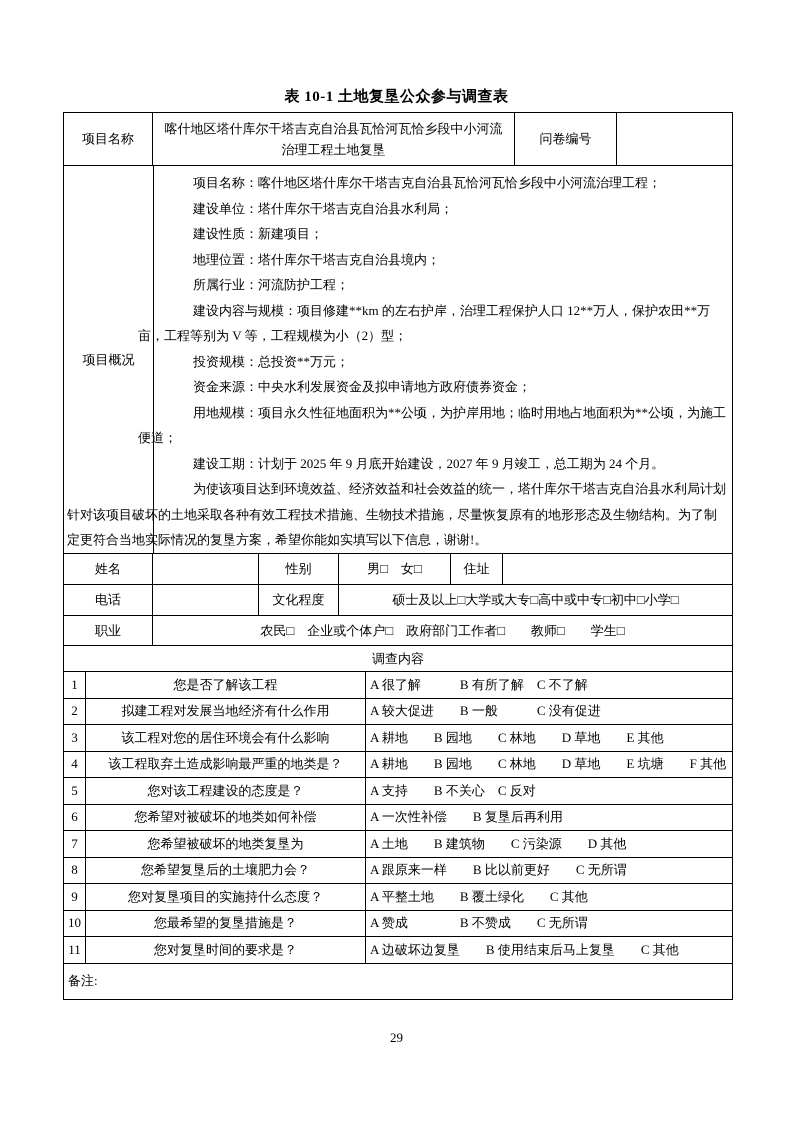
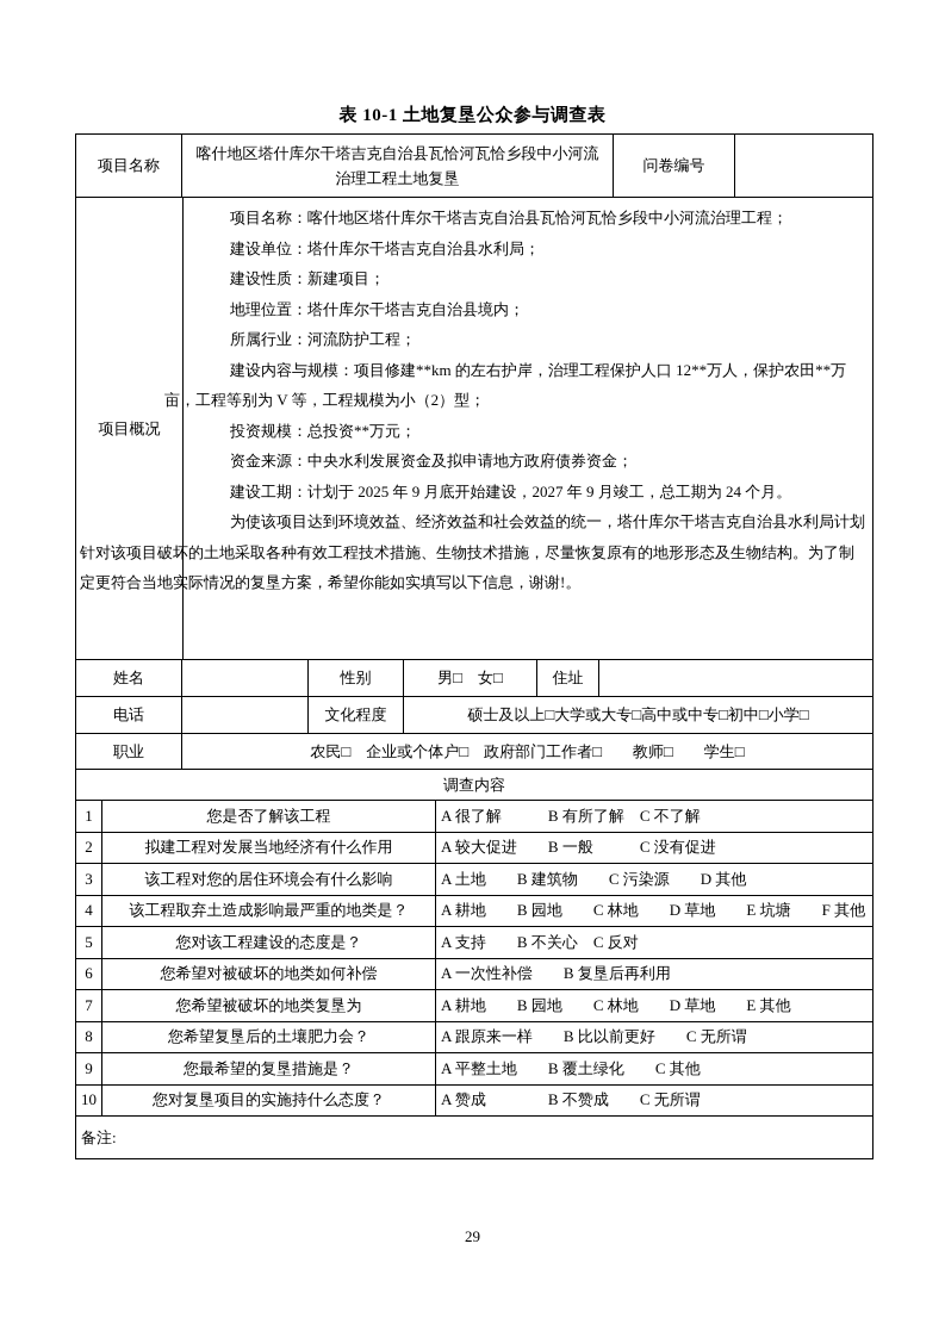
  表 10-1 土地复垦公众参与调查表
  项目名称
  喀什地区塔什库尔干塔吉克自治县瓦恰河瓦恰乡段中小河流治理工程土地复垦
  问卷编号
  项目概况
  项目名称：喀什地区塔什库尔干塔吉克自治县瓦恰河瓦恰乡段中小河流治理工程；
  建设单位：塔什库尔干塔吉克自治县水利局；
  建设性质：新建项目；
  地理位置：塔什库尔干塔吉克自治县境内；
  所属行业：河流防护工程；
  建设内容与规模：项目修建**km 的左右护岸，治理工程保护人口 12**万人，保护农田**万亩，工程等别为 V 等，工程规模为小（2）型；
  投资规模：总投资**万元；
  资金来源：中央水利发展资金及拟申请地方政府债券资金；
- 用地规模：项目永久性征地面积为**公顷，为护岸用地；临时用地占地面积为**公顷，为施工便道；
  建设工期：计划于 2025 年 9 月底开始建设，2027 年 9 月竣工，总工期为 24 个月。
  为使该项目达到环境效益、经济效益和社会效益的统一，塔什库尔干塔吉克自治县水利局计划针对该项目破坏的土地采取各种有效工程技术措施、生物技术措施，尽量恢复原有的地形形态及生物结构。为了制定更符合当地实际情况的复垦方案，希望你能如实填写以下信息，谢谢!。
  姓名
  性别
  男□ 女□
  住址
  电话
  文化程度
  硕士及以上□大学或大专□高中或中专□初中□小学□
  职业
  农民□ 企业或个体户□ 政府部门工作者□ 教师□ 学生□
  调查内容
  1
  您是否了解该工程
  A 很了解 B 有所了解 C 不了解
  2
  拟建工程对发展当地经济有什么作用
  A 较大促进 B 一般 C 没有促进
  3
  该工程对您的居住环境会有什么影响
- A 耕地 B 园地 C 林地 D 草地 E 其他
+ A 土地 B 建筑物 C 污染源 D 其他
  4
  该工程取弃土造成影响最严重的地类是？
  A 耕地 B 园地 C 林地 D 草地 E 坑塘 F 其他
  5
  您对该工程建设的态度是？
  A 支持 B 不关心 C 反对
  6
  您希望对被破坏的地类如何补偿
  A 一次性补偿 B 复垦后再利用
  7
  您希望被破坏的地类复垦为
- A 土地 B 建筑物 C 污染源 D 其他
+ A 耕地 B 园地 C 林地 D 草地 E 其他
  8
  您希望复垦后的土壤肥力会？
  A 跟原来一样 B 比以前更好 C 无所谓
  9
- 您对复垦项目的实施持什么态度？
+ 您最希望的复垦措施是？
  A 平整土地 B 覆土绿化 C 其他
  10
- 您最希望的复垦措施是？
+ 您对复垦项目的实施持什么态度？
  A 赞成 B 不赞成 C 无所谓
- 11
- 您对复垦时间的要求是？
- A 边破坏边复垦 B 使用结束后马上复垦 C 其他
  备注:
  29
